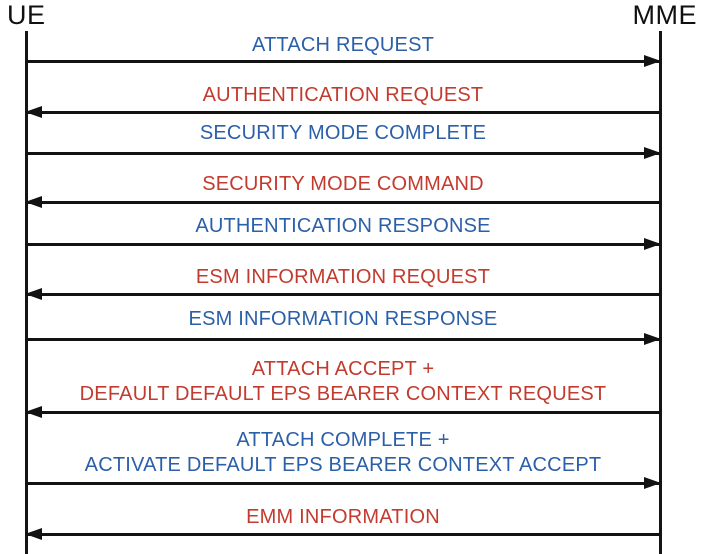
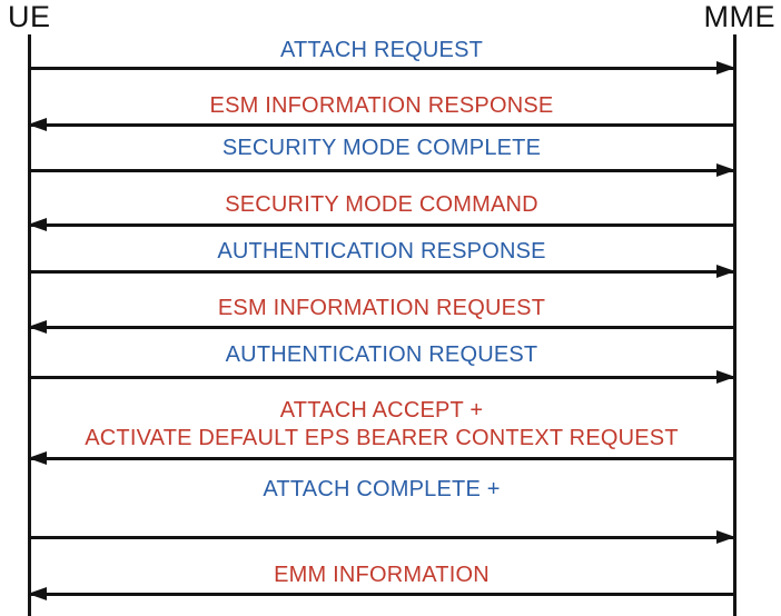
  UE
  MME
  ATTACH REQUEST
- AUTHENTICATION REQUEST
+ ESM INFORMATION RESPONSE
  SECURITY MODE COMPLETE
  SECURITY MODE COMMAND
  AUTHENTICATION RESPONSE
  ESM INFORMATION REQUEST
- ESM INFORMATION RESPONSE
+ AUTHENTICATION REQUEST
  ATTACH ACCEPT +
- DEFAULT DEFAULT EPS BEARER CONTEXT REQUEST
+ ACTIVATE DEFAULT EPS BEARER CONTEXT REQUEST
  ATTACH COMPLETE +
- ACTIVATE DEFAULT EPS BEARER CONTEXT ACCEPT
  EMM INFORMATION
